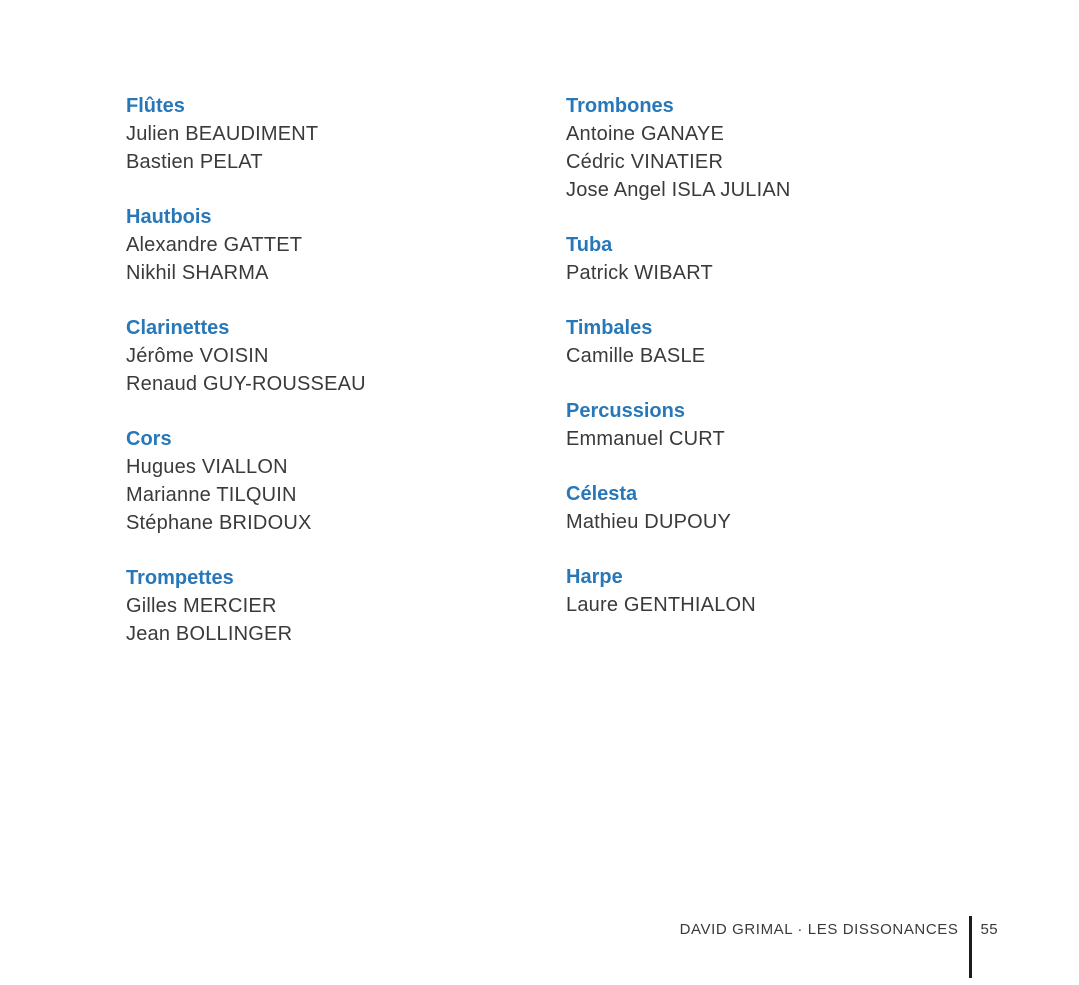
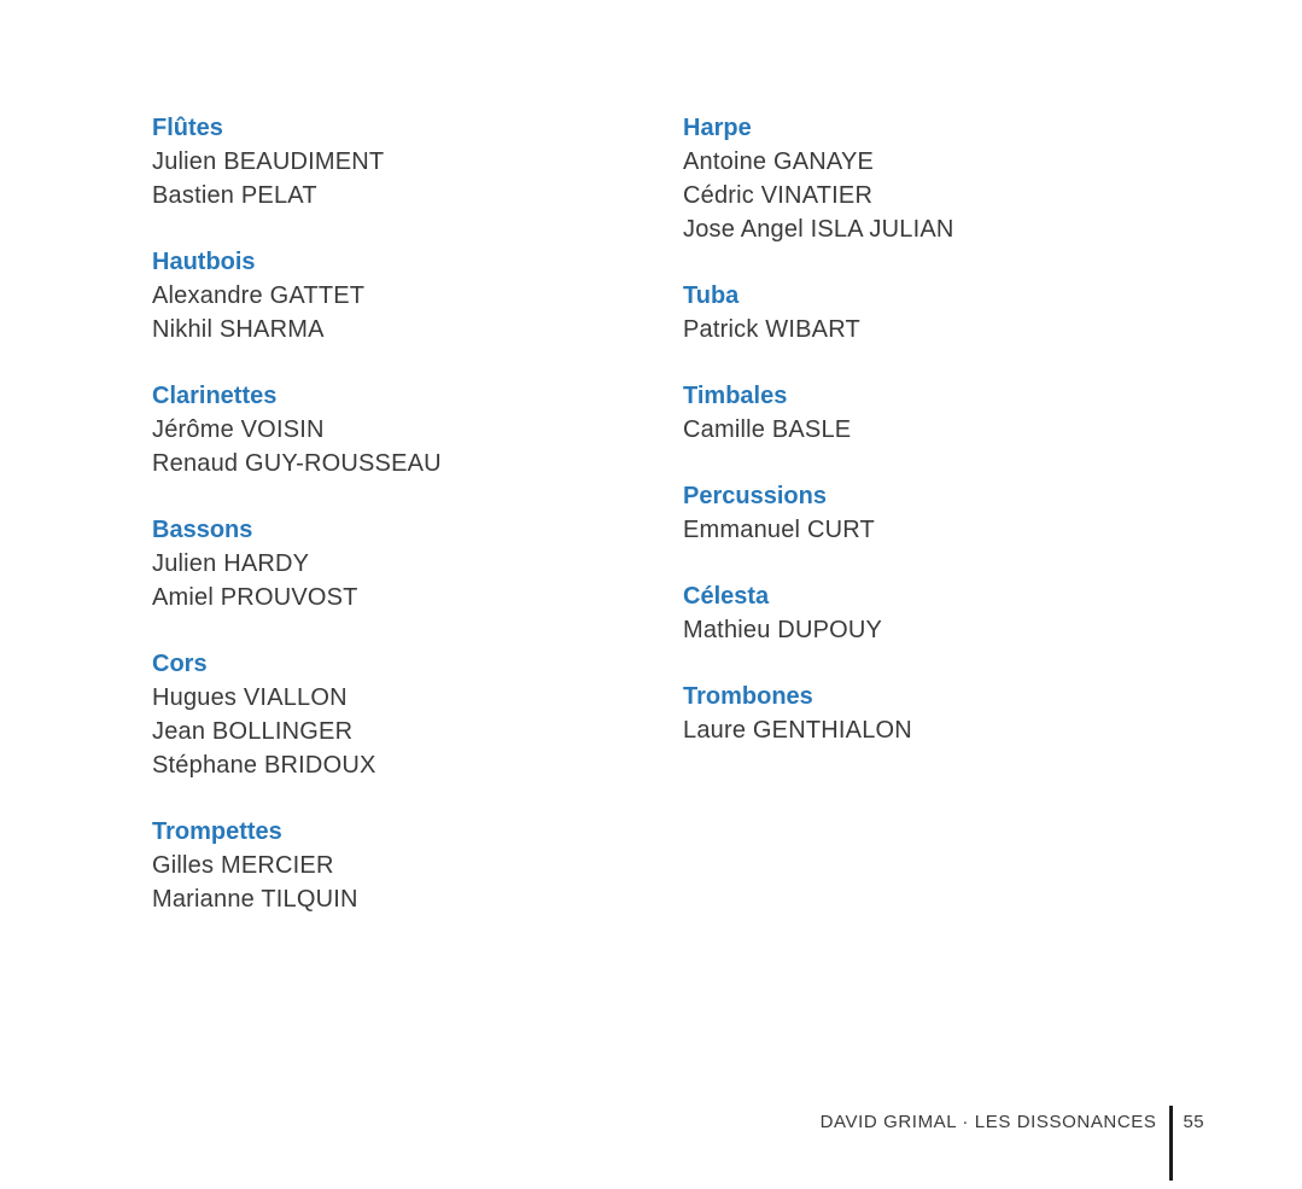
  Flûtes
  Julien BEAUDIMENT
  Bastien PELAT
  Hautbois
  Alexandre GATTET
  Nikhil SHARMA
  Clarinettes
  Jérôme VOISIN
  Renaud GUY-ROUSSEAU
+ Bassons
+ Julien HARDY
+ Amiel PROUVOST
  Cors
  Hugues VIALLON
- Marianne TILQUIN
+ Jean BOLLINGER
  Stéphane BRIDOUX
  Trompettes
  Gilles MERCIER
- Jean BOLLINGER
+ Marianne TILQUIN
- Trombones
+ Harpe
  Antoine GANAYE
  Cédric VINATIER
  Jose Angel ISLA JULIAN
  Tuba
  Patrick WIBART
  Timbales
  Camille BASLE
  Percussions
  Emmanuel CURT
  Célesta
  Mathieu DUPOUY
- Harpe
+ Trombones
  Laure GENTHIALON
  DAVID GRIMAL · LES DISSONANCES
  55
